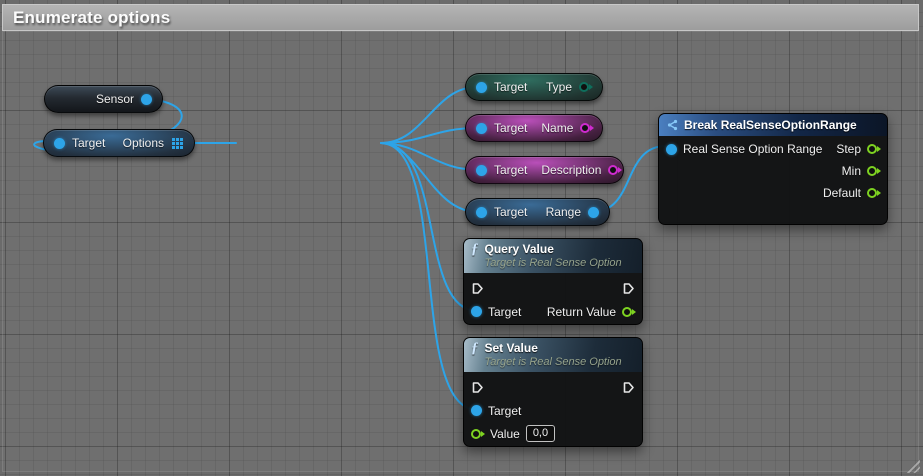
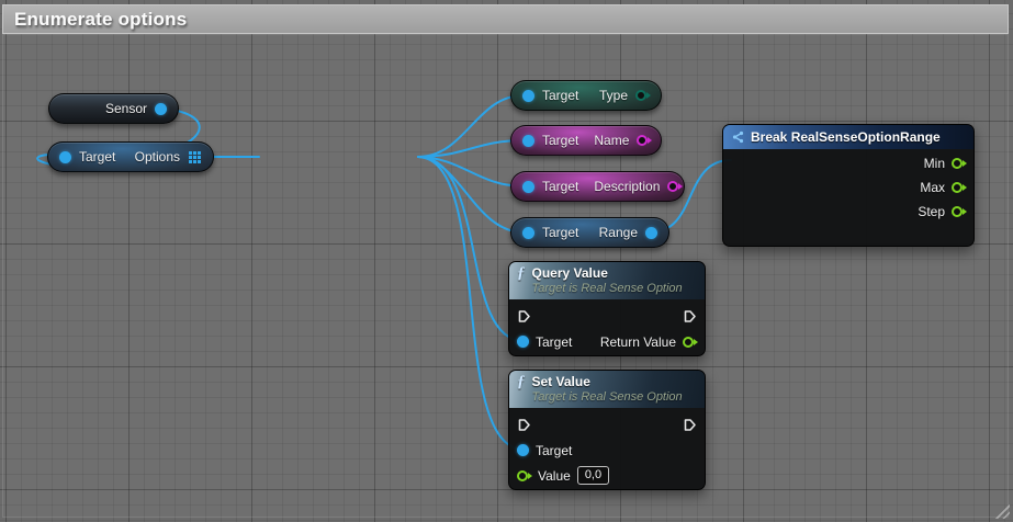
  Enumerate options
  Sensor
  Target
  Options
  Target
  Type
  Target
  Name
  Target
  Description
  Target
  Range
  Break RealSenseOptionRange
- Real Sense Option Range
- Step
+ Min
+ Max
- Min
+ Step
- Default
  ƒ
  Query Value
  Target is Real Sense Option
  Target
  Return Value
  ƒ
  Set Value
  Target is Real Sense Option
  Target
  Value
  0,0
